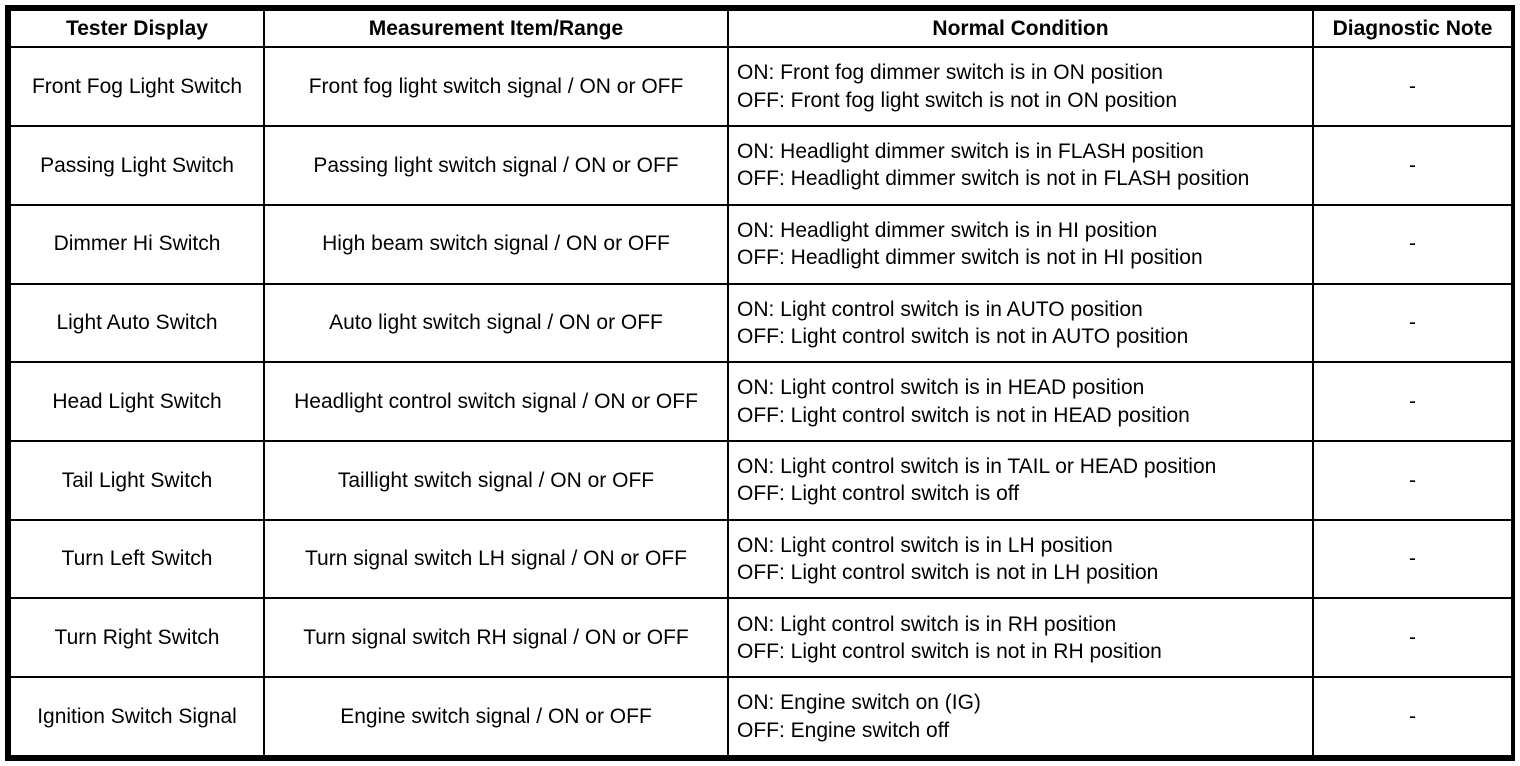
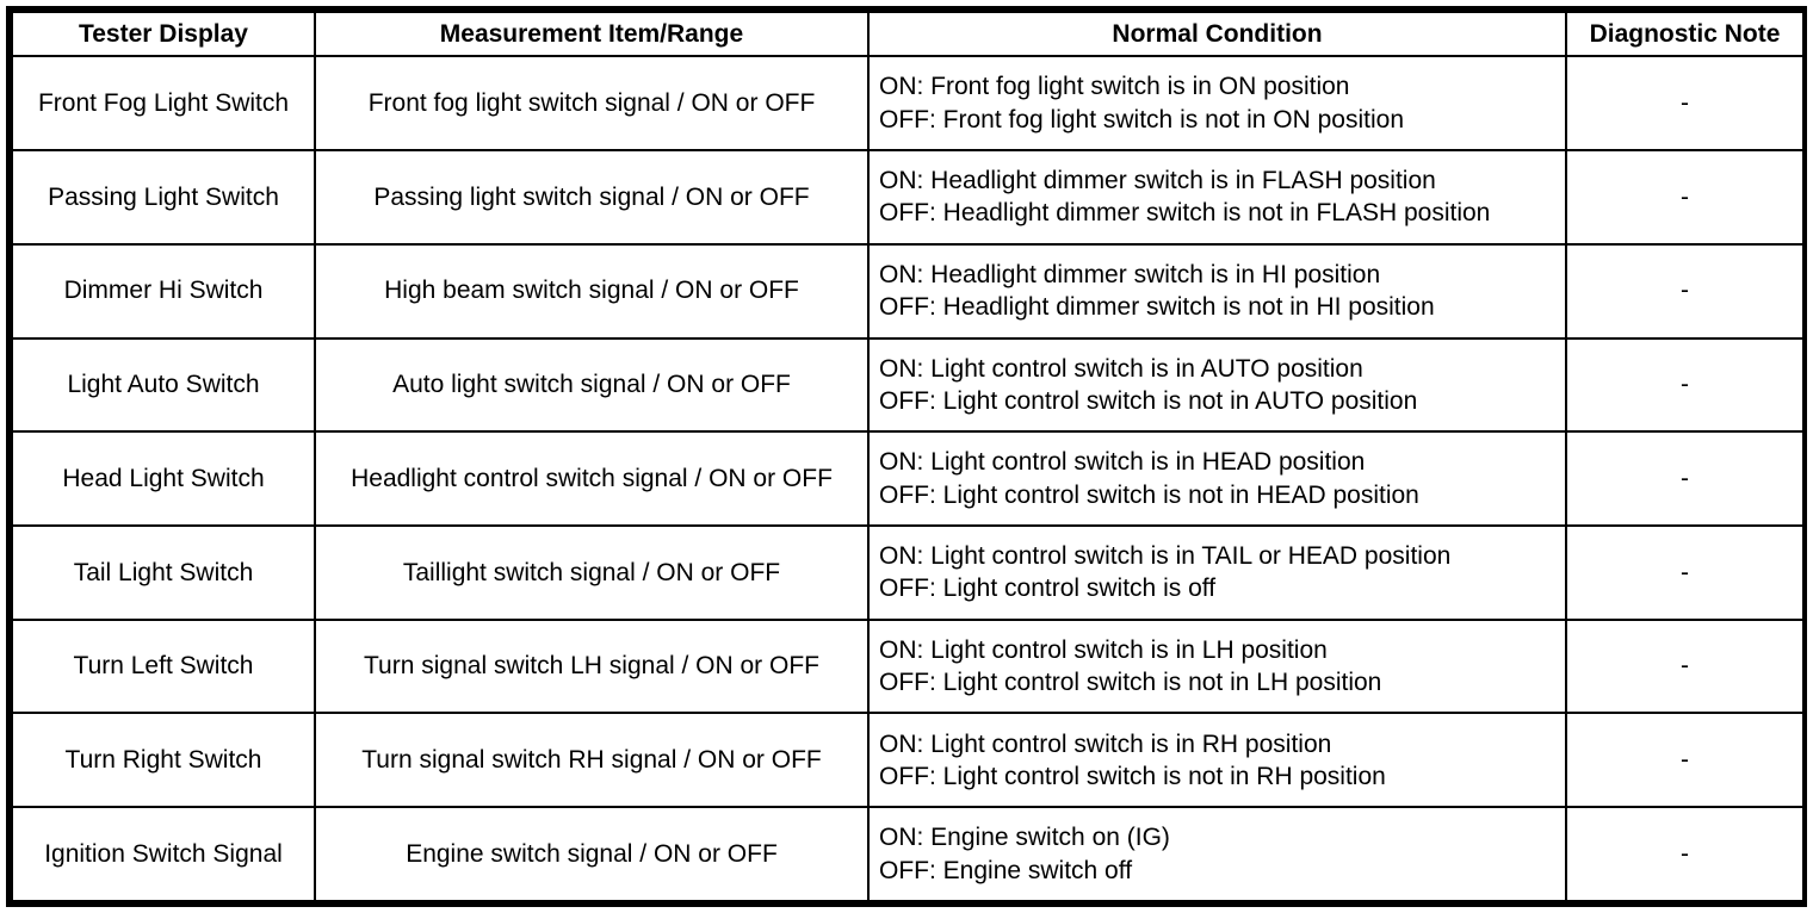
  Tester Display	Measurement Item/Range	Normal Condition	Diagnostic Note
- Front Fog Light Switch	Front fog light switch signal / ON or OFF	ON: Front fog dimmer switch is in ON positionOFF: Front fog light switch is not in ON position	-
+ Front Fog Light Switch	Front fog light switch signal / ON or OFF	ON: Front fog light switch is in ON positionOFF: Front fog light switch is not in ON position	-
  Passing Light Switch	Passing light switch signal / ON or OFF	ON: Headlight dimmer switch is in FLASH positionOFF: Headlight dimmer switch is not in FLASH position	-
  Dimmer Hi Switch	High beam switch signal / ON or OFF	ON: Headlight dimmer switch is in HI positionOFF: Headlight dimmer switch is not in HI position	-
  Light Auto Switch	Auto light switch signal / ON or OFF	ON: Light control switch is in AUTO positionOFF: Light control switch is not in AUTO position	-
  Head Light Switch	Headlight control switch signal / ON or OFF	ON: Light control switch is in HEAD positionOFF: Light control switch is not in HEAD position	-
  Tail Light Switch	Taillight switch signal / ON or OFF	ON: Light control switch is in TAIL or HEAD positionOFF: Light control switch is off	-
  Turn Left Switch	Turn signal switch LH signal / ON or OFF	ON: Light control switch is in LH positionOFF: Light control switch is not in LH position	-
  Turn Right Switch	Turn signal switch RH signal / ON or OFF	ON: Light control switch is in RH positionOFF: Light control switch is not in RH position	-
  Ignition Switch Signal	Engine switch signal / ON or OFF	ON: Engine switch on (IG)OFF: Engine switch off	-
